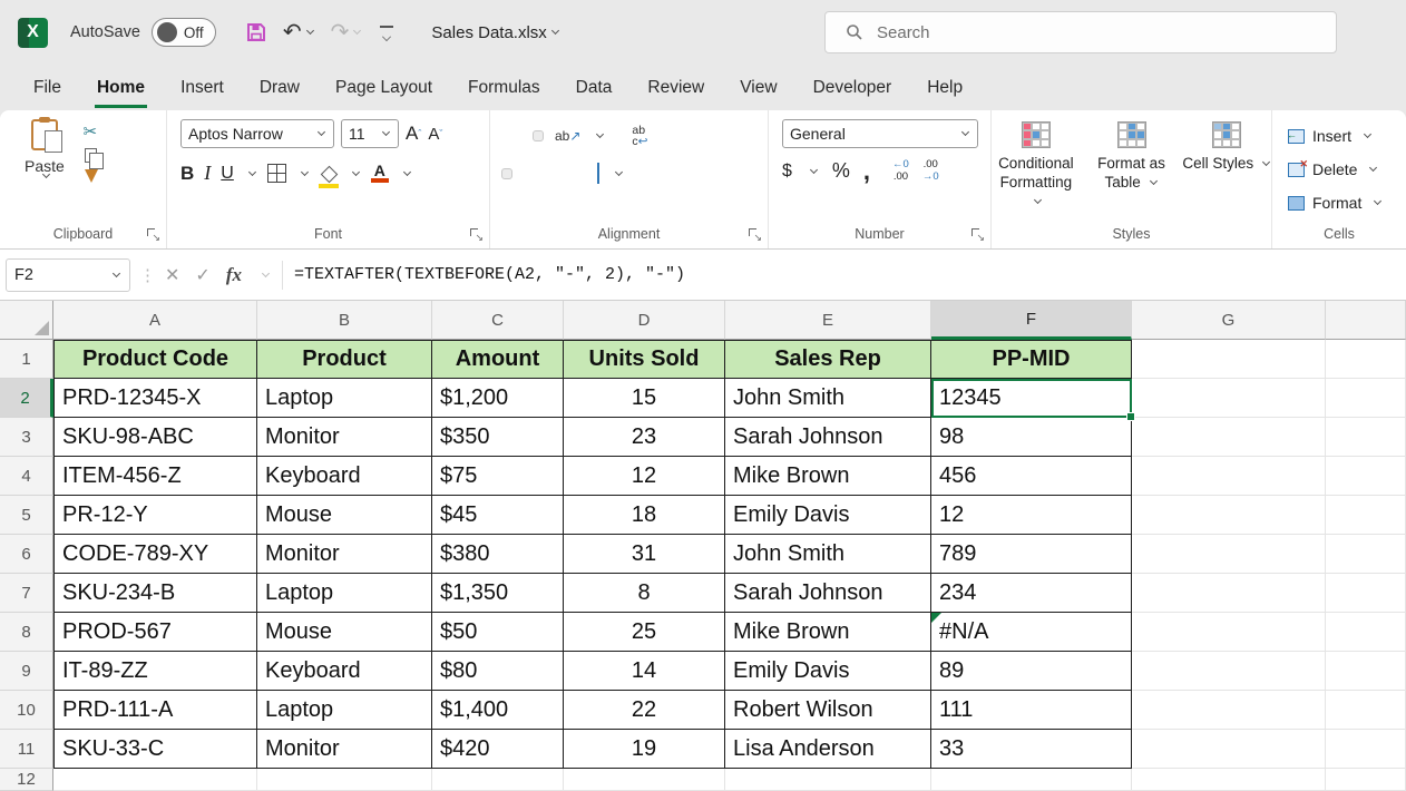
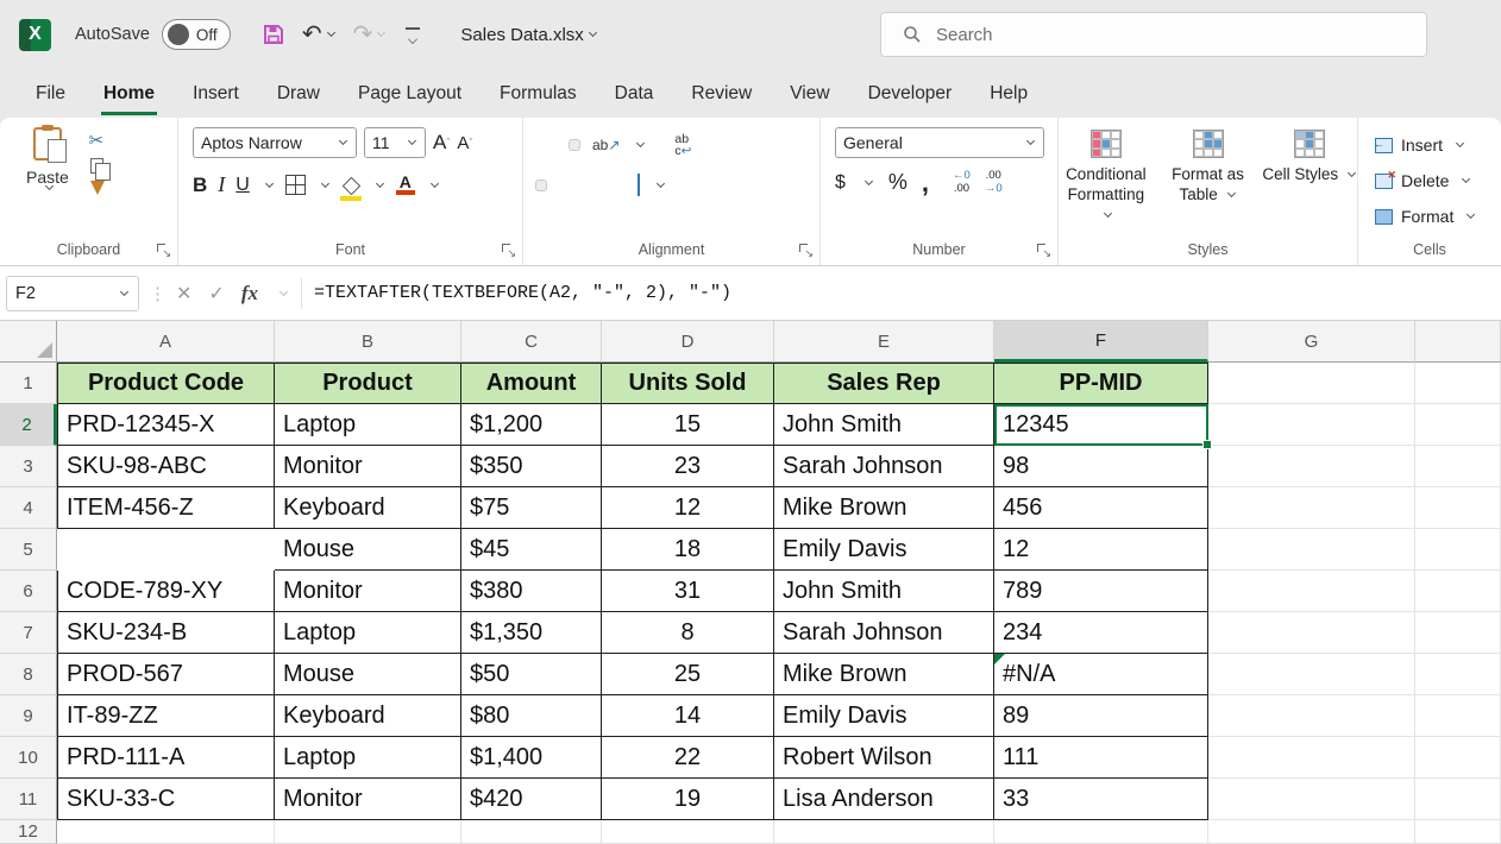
  X
  AutoSave
  Off
  ↶
  ↷
  Sales Data.xlsx
  Search
  File
  Home
  Insert
  Draw
  Page Layout
  Formulas
  Data
  Review
  View
  Developer
  Help
  Paste
  ✂
  Clipboard
  Aptos Narrow
  11
  A
  ˆ
  A
  ˇ
  B
  I
  U
  A
  Font
  ab↗
  ab
  c↩
  Alignment
  General
  $
  %
  ,
  ←0
  .00
  .00
  →0
  Number
  Conditional Formatting
  Format as Table
  Cell Styles
  Styles
  Insert
  Delete
  Format
  Cells
  F2
  ⋮
  ✕
  ✓
  fx
  =TEXTAFTER(TEXTBEFORE(A2, "-", 2), "-")
  A
  B
  C
  D
  E
  F
  G
  1
  Product Code
  Product
  Amount
  Units Sold
  Sales Rep
  PP-MID
  2
  PRD-12345-X
  Laptop
  $1,200
  15
  John Smith
  12345
  3
  SKU-98-ABC
  Monitor
  $350
  23
  Sarah Johnson
  98
  4
  ITEM-456-Z
  Keyboard
  $75
  12
  Mike Brown
  456
  5
- PR-12-Y
  Mouse
  $45
  18
  Emily Davis
  12
  6
  CODE-789-XY
  Monitor
  $380
  31
  John Smith
  789
  7
  SKU-234-B
  Laptop
  $1,350
  8
  Sarah Johnson
  234
  8
  PROD-567
  Mouse
  $50
  25
  Mike Brown
  #N/A
  9
  IT-89-ZZ
  Keyboard
  $80
  14
  Emily Davis
  89
  10
  PRD-111-A
  Laptop
  $1,400
  22
  Robert Wilson
  111
  11
  SKU-33-C
  Monitor
  $420
  19
  Lisa Anderson
  33
  12
